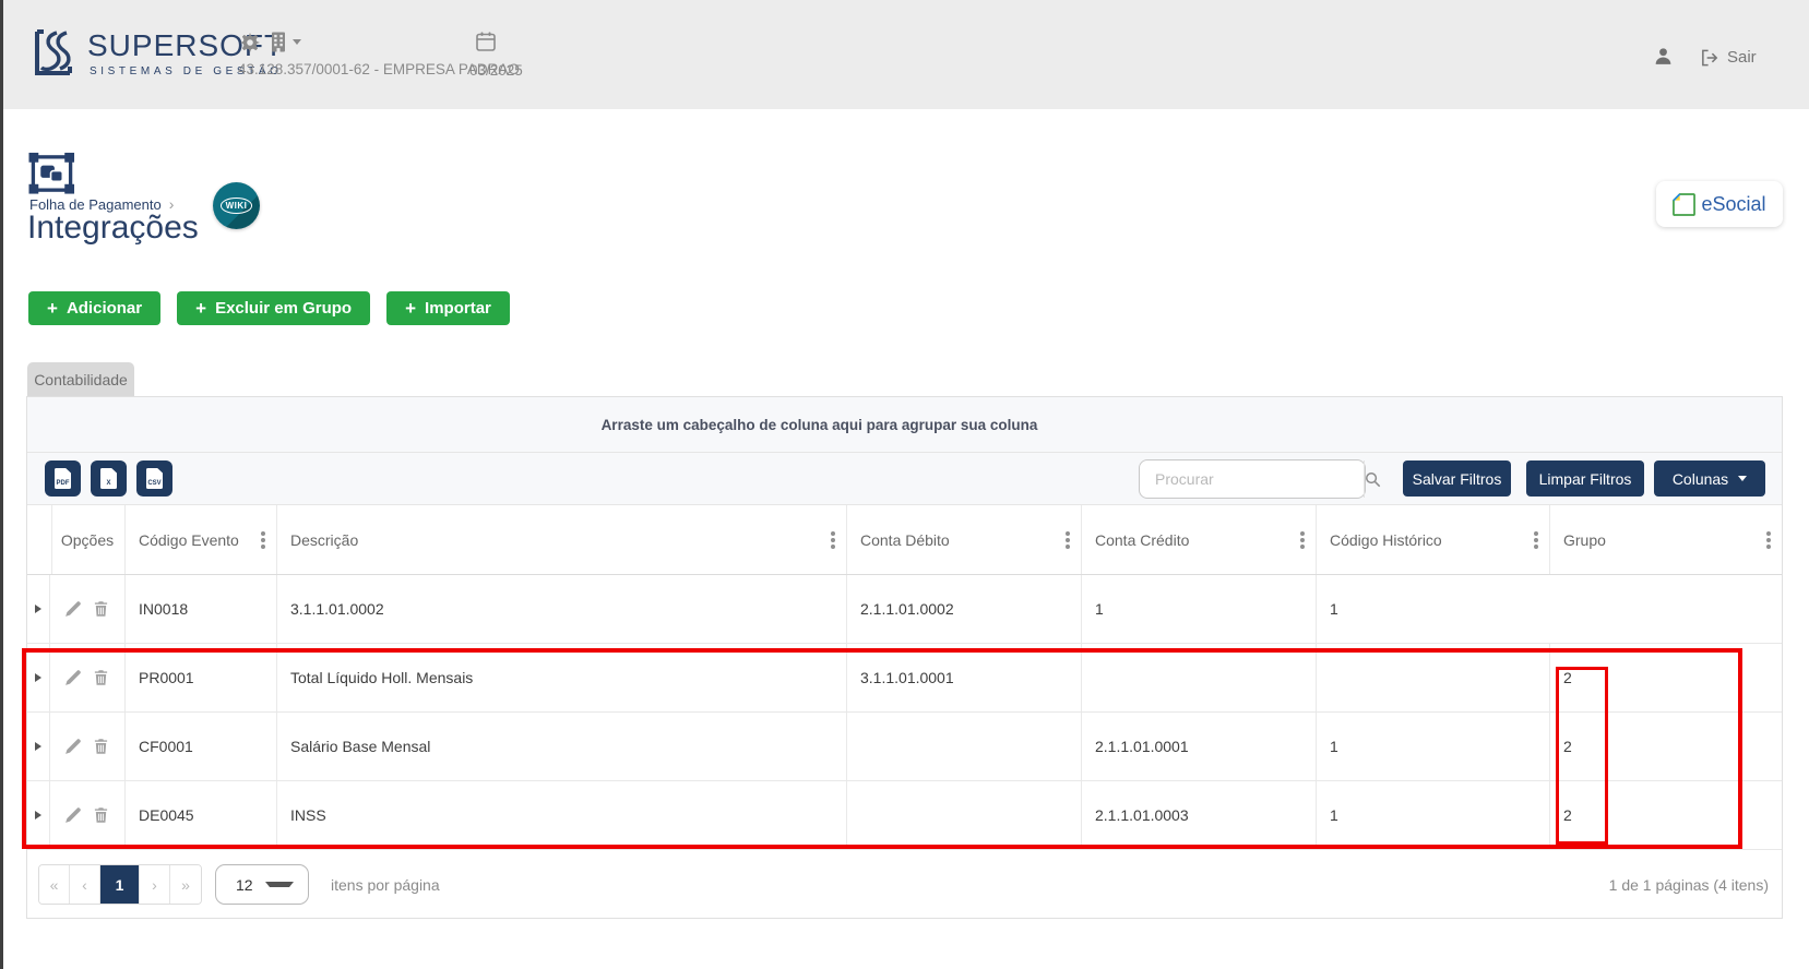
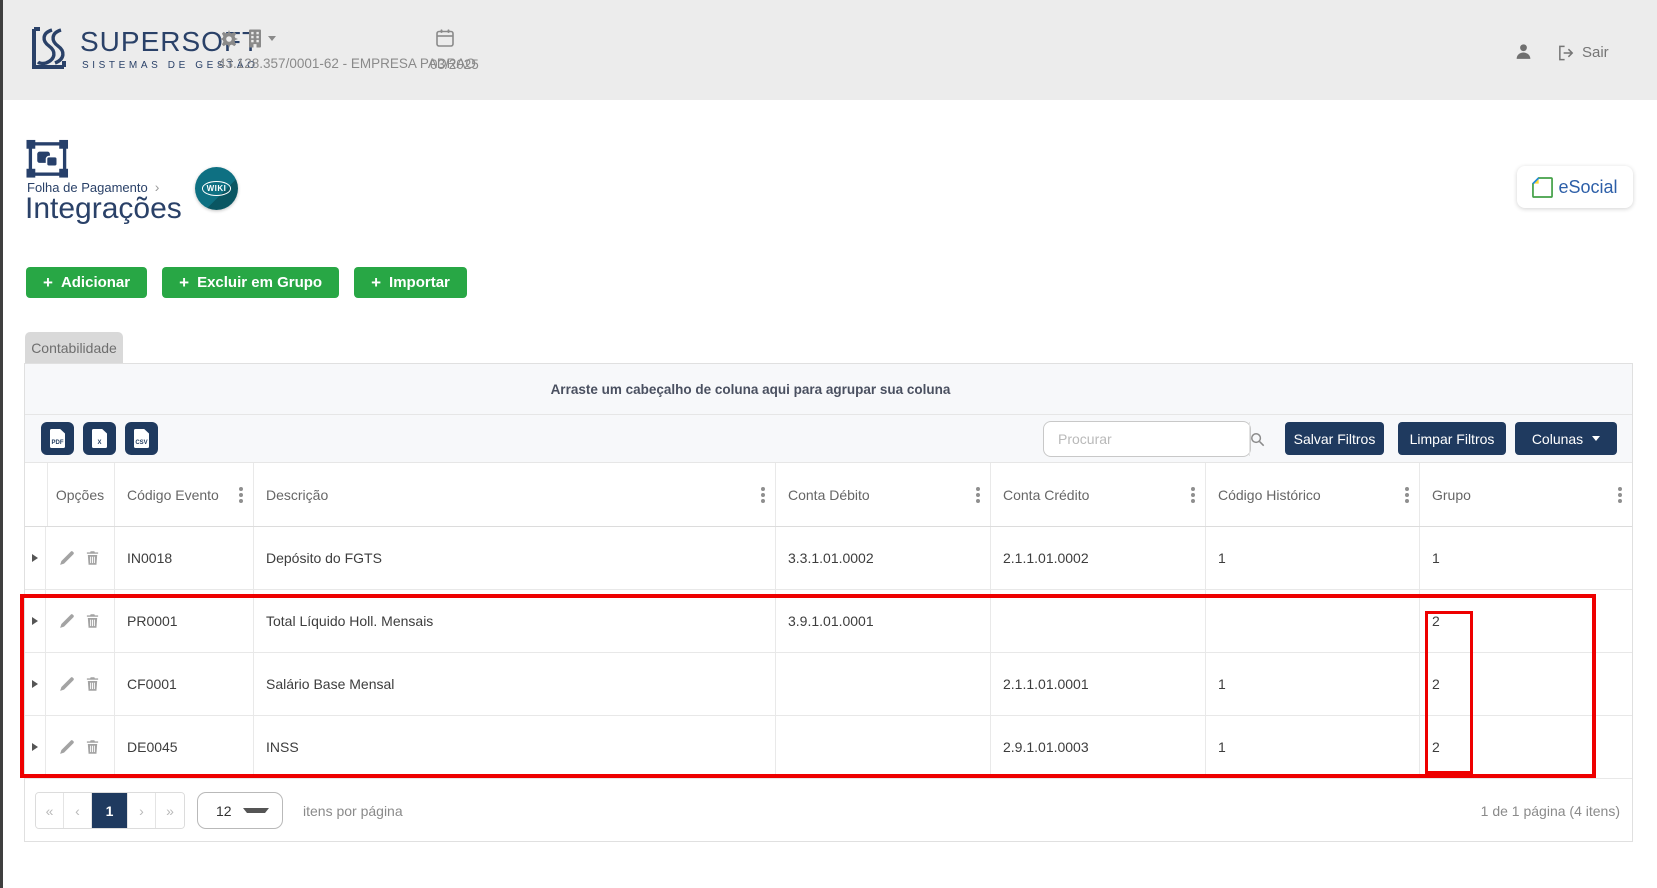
  SUPERSO
  SISTEMAS DE GESTÃO
  43.128.357/0001-62 - EMPRESA PADRAO
  03/2025
  Sair
  Folha de Pagamento
  ›
  Integrações
  WIKI
  eSocial
  +
  Adicionar
  +
  Excluir em Grupo
  +
  Importar
  Contabilidade
  Arraste um cabeçalho de coluna aqui para agrupar sua coluna
  Procurar
  Salvar Filtros
  Limpar Filtros
  Colunas
  Opções
  Código Evento
  Descrição
  Conta Débito
  Conta Crédito
  Código Histórico
  Grupo
  IN0018
+ Depósito do FGTS
- 3.1.1.01.0002
+ 3.3.1.01.0002
  2.1.1.01.0002
  1
  1
  PR0001
  Total Líquido Holl. Mensais
- 3.1.1.01.0001
+ 3.9.1.01.0001
  2
  CF0001
  Salário Base Mensal
  2.1.1.01.0001
  1
  2
  DE0045
  INSS
- 2.1.1.01.0003
+ 2.9.1.01.0003
  1
  2
  «
  ‹
  1
  ›
  »
  12
  itens por página
- 1 de 1 páginas (4 itens)
+ 1 de 1 página (4 itens)
